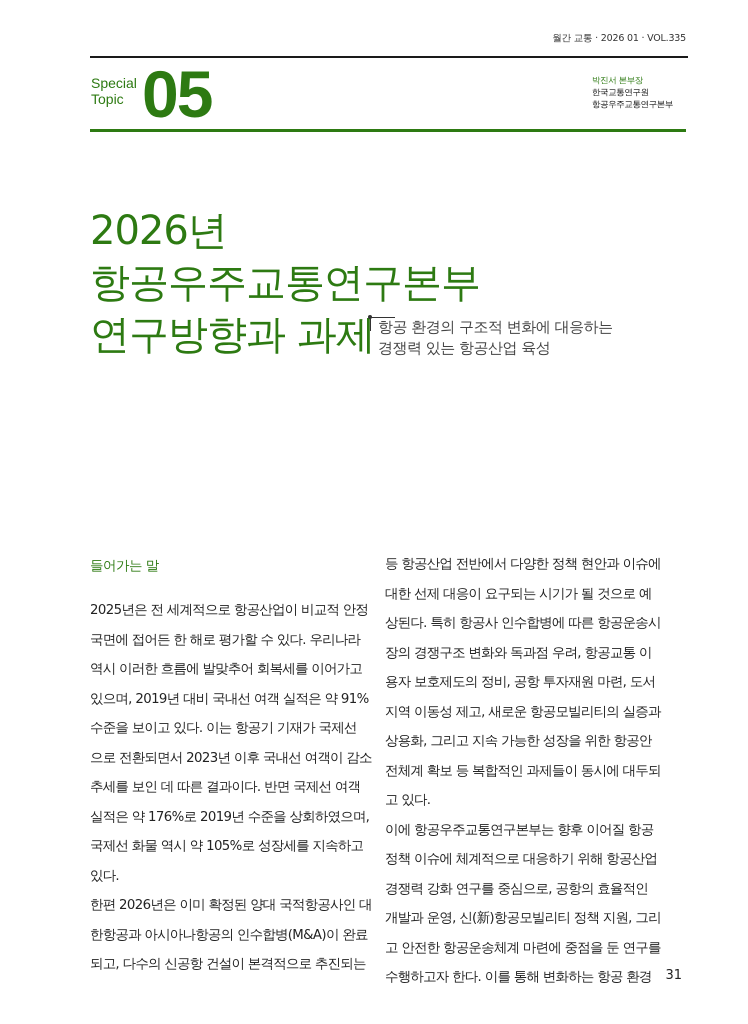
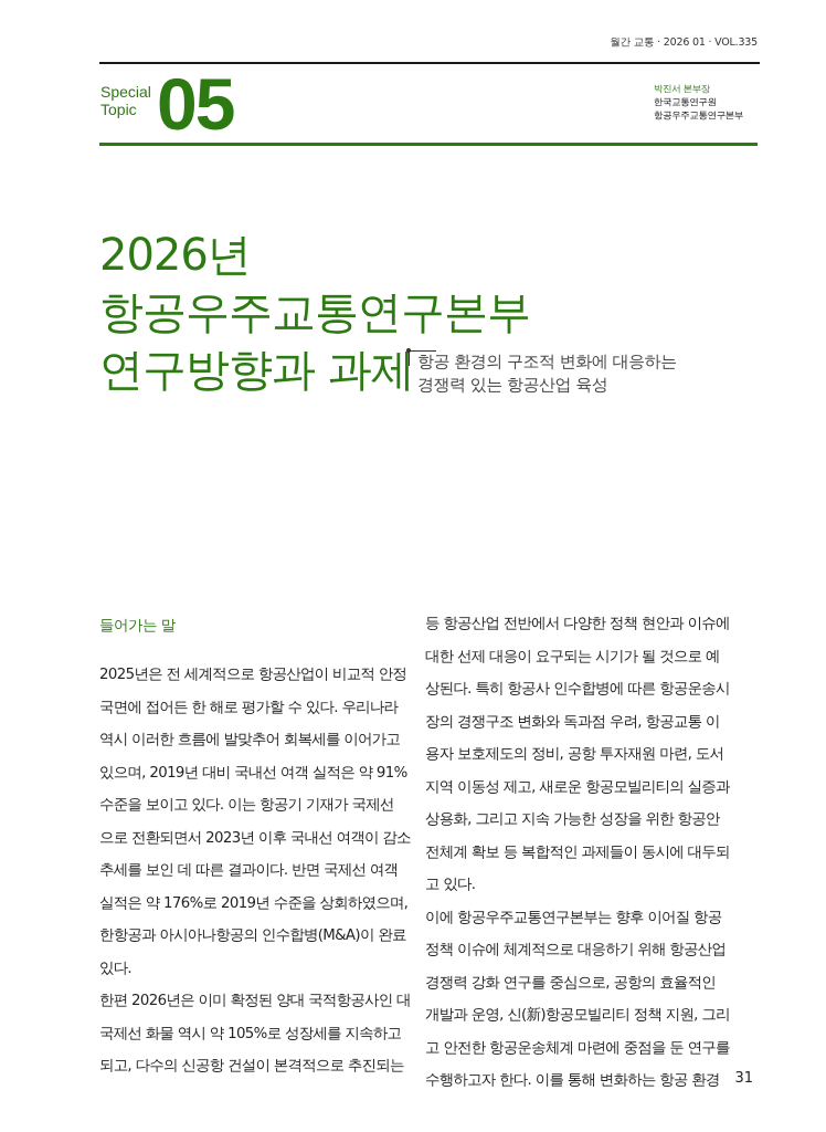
  월간 교통 · 2026 01 · VOL.335
  Special
  Topic
  05
  박진서 본부장
  한국교통연구원
  항공우주교통연구본부
  2026년
  항공우주교통연구본부
  연구방향과 과제
  항공 환경의 구조적 변화에 대응하는
  경쟁력 있는 항공산업 육성
  들어가는 말
  2025년은 전 세계적으로 항공산업이 비교적 안정
  국면에 접어든 한 해로 평가할 수 있다. 우리나라
  역시 이러한 흐름에 발맞추어 회복세를 이어가고
  있으며, 2019년 대비 국내선 여객 실적은 약 91%
  수준을 보이고 있다. 이는 항공기 기재가 국제선
  으로 전환되면서 2023년 이후 국내선 여객이 감소
  추세를 보인 데 따른 결과이다. 반면 국제선 여객
  실적은 약 176%로 2019년 수준을 상회하였으며,
- 국제선 화물 역시 약 105%로 성장세를 지속하고
+ 한항공과 아시아나항공의 인수합병(M&A)이 완료
  있다.
  한편 2026년은 이미 확정된 양대 국적항공사인 대
- 한항공과 아시아나항공의 인수합병(M&A)이 완료
+ 국제선 화물 역시 약 105%로 성장세를 지속하고
  되고, 다수의 신공항 건설이 본격적으로 추진되는
  등 항공산업 전반에서 다양한 정책 현안과 이슈에
  대한 선제 대응이 요구되는 시기가 될 것으로 예
  상된다. 특히 항공사 인수합병에 따른 항공운송시
  장의 경쟁구조 변화와 독과점 우려, 항공교통 이
  용자 보호제도의 정비, 공항 투자재원 마련, 도서
  지역 이동성 제고, 새로운 항공모빌리티의 실증과
  상용화, 그리고 지속 가능한 성장을 위한 항공안
  전체계 확보 등 복합적인 과제들이 동시에 대두되
  고 있다.
  이에 항공우주교통연구본부는 향후 이어질 항공
  정책 이슈에 체계적으로 대응하기 위해 항공산업
  경쟁력 강화 연구를 중심으로, 공항의 효율적인
  개발과 운영, 신(新)항공모빌리티 정책 지원, 그리
  고 안전한 항공운송체계 마련에 중점을 둔 연구를
  수행하고자 한다. 이를 통해 변화하는 항공 환경
  31
